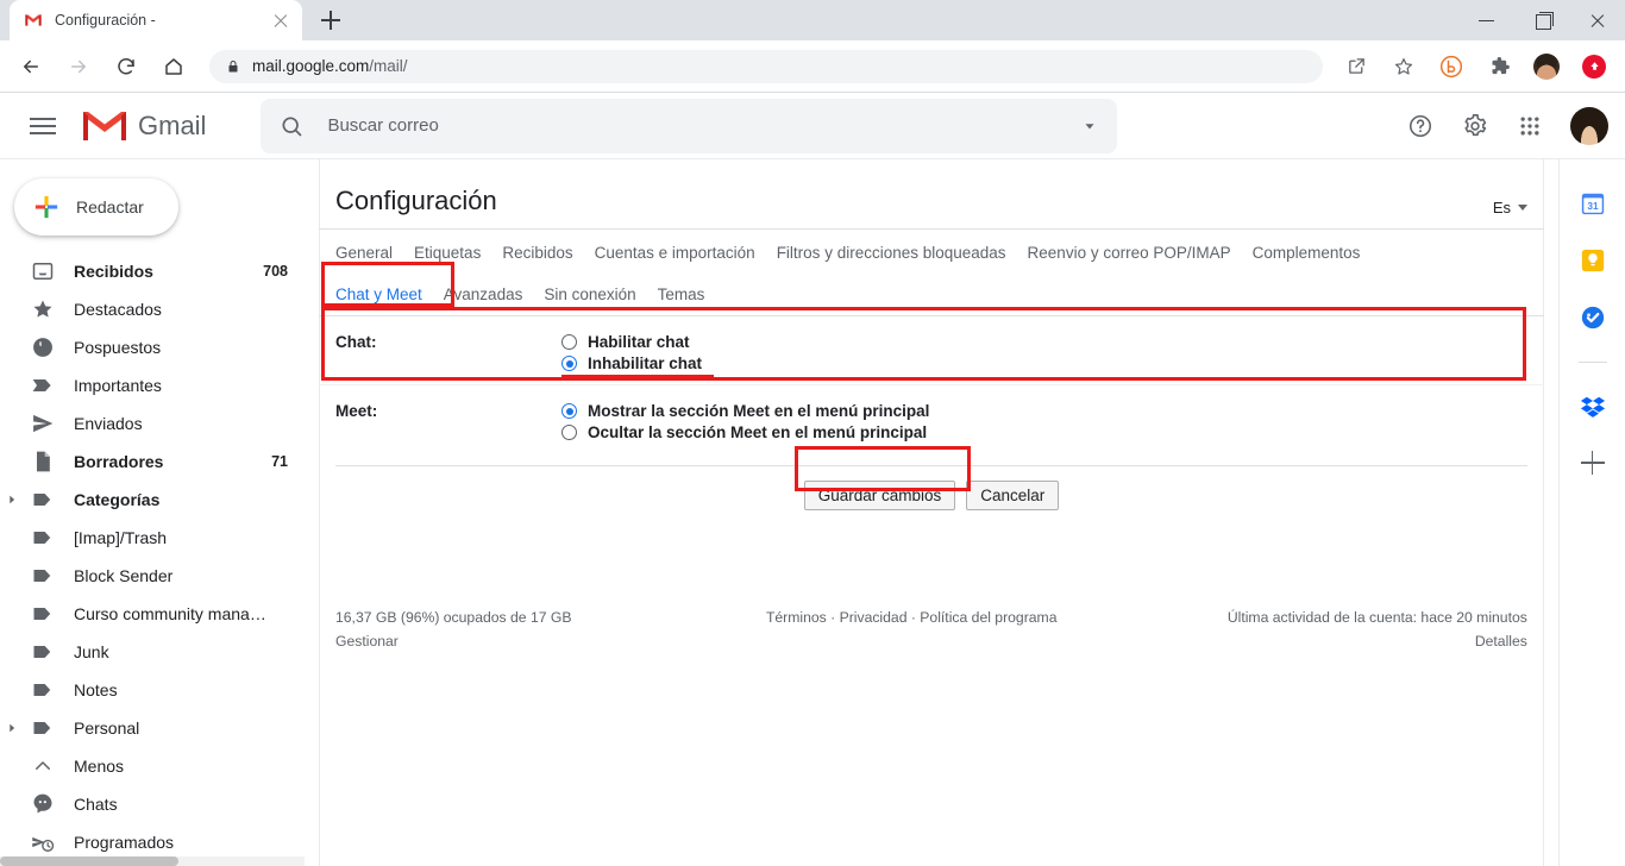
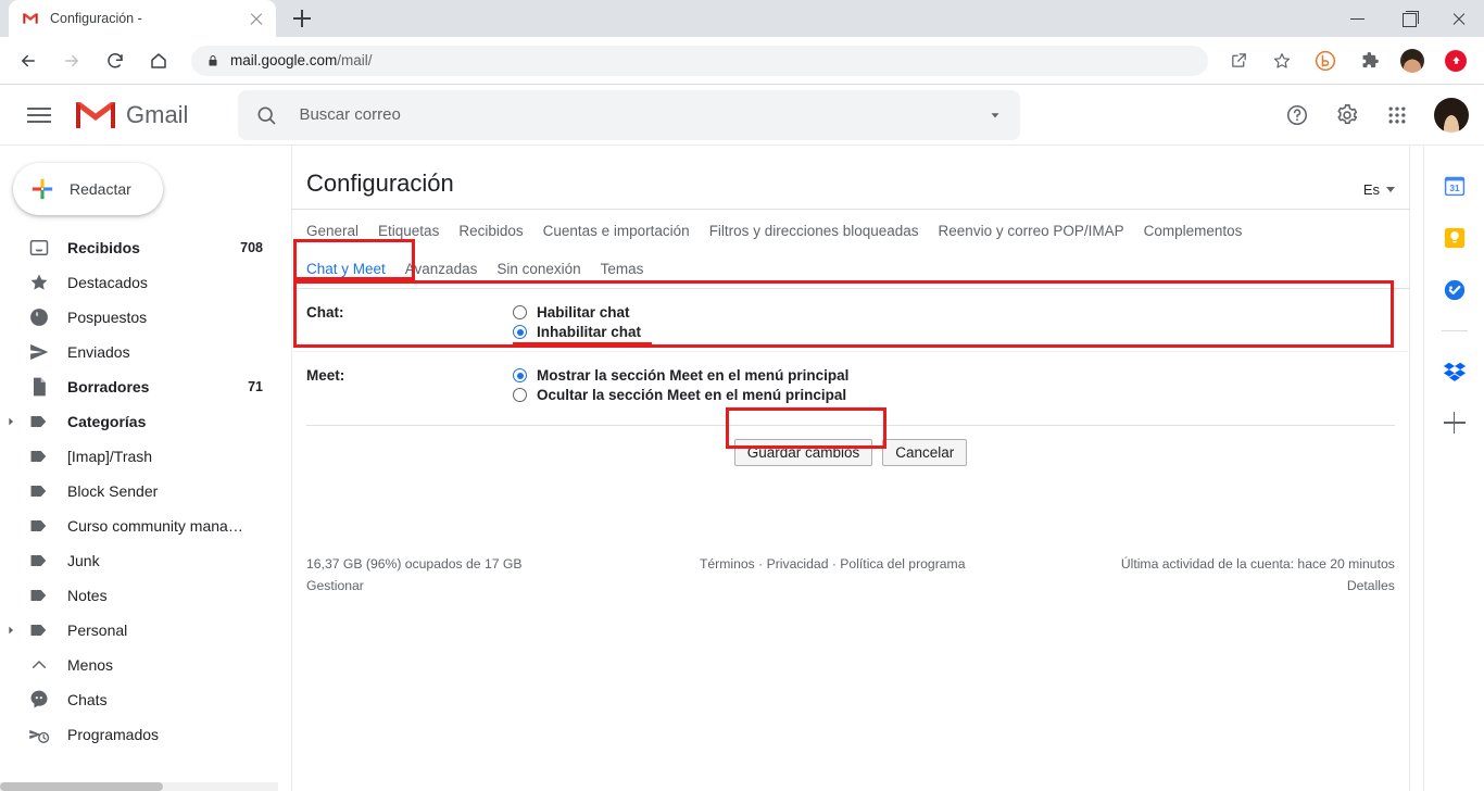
  Configuración -
  mail.google.com/mail/
  Gmail
  Buscar correo
  Redactar
  Recibidos
  708
  Destacados
  Pospuestos
- Importantes
  Enviados
  Borradores
  71
  Categorías
  [Imap]/Trash
  Block Sender
  Curso community mana…
  Junk
  Notes
  Personal
  Menos
  Chats
  Programados
  Configuración
  Es
  General
  Etiquetas
  Recibidos
  Cuentas e importación
  Filtros y direcciones bloqueadas
  Reenvio y correo POP/IMAP
  Complementos
  Chat y Meet
  Avanzadas
  Sin conexión
  Temas
  Chat:
  Habilitar chat
  Inhabilitar chat
  Meet:
  Mostrar la sección Meet en el menú principal
  Ocultar la sección Meet en el menú principal
  Guardar cambios
  Cancelar
  16,37 GB (96%) ocupados de 17 GB
  Gestionar
  Términos · Privacidad · Política del programa
  Última actividad de la cuenta: hace 20 minutos
  Detalles
  31
